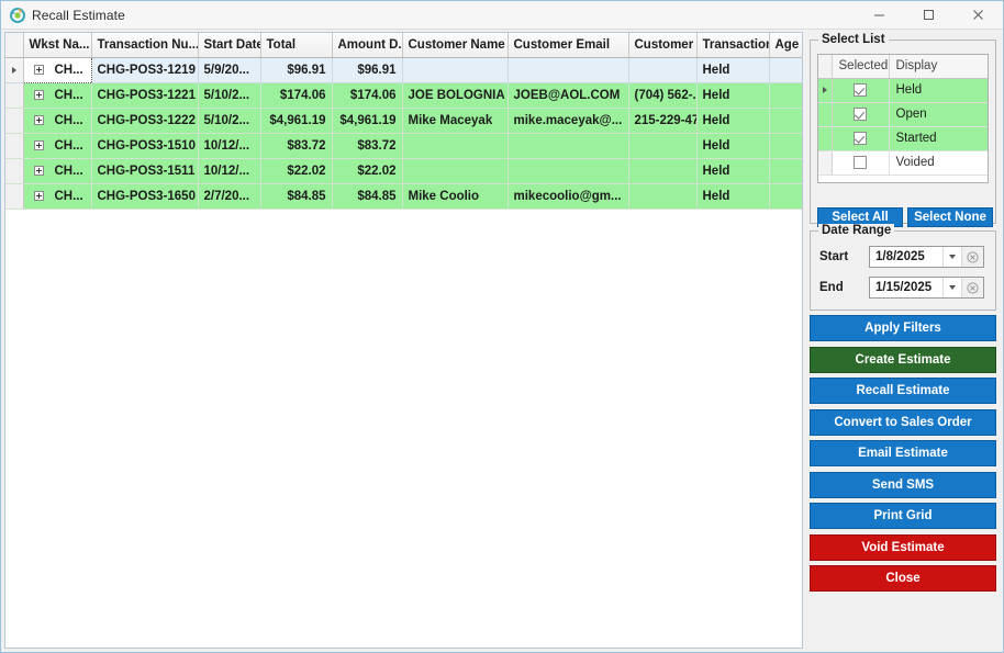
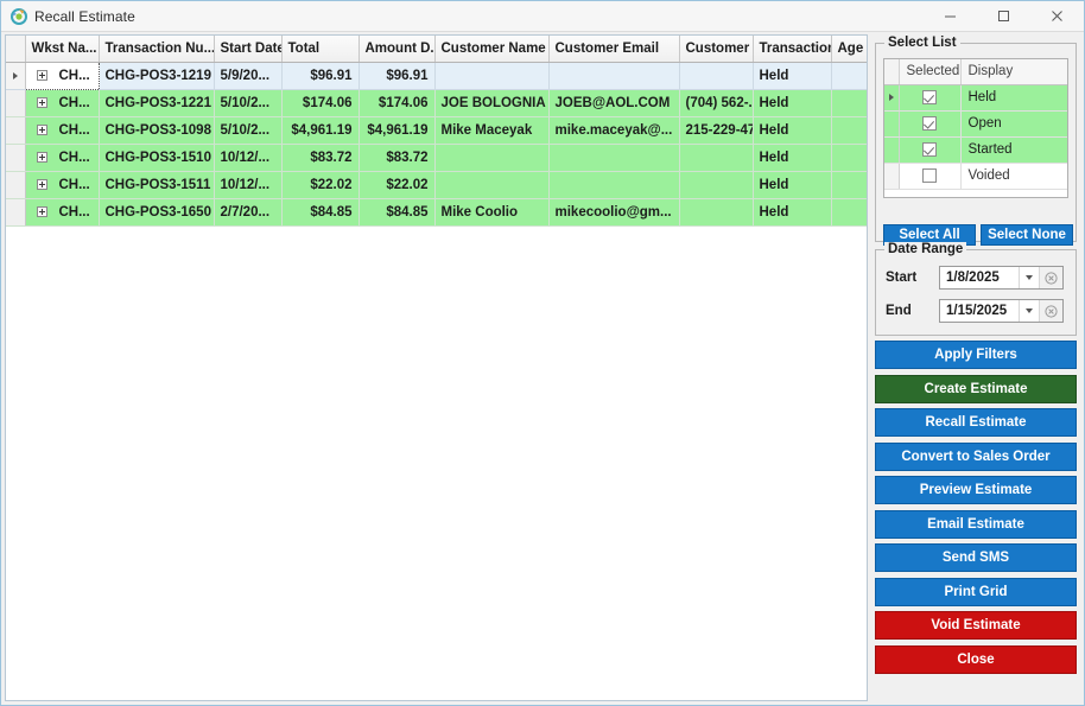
  Recall Estimate
  	Wkst Na...	Transaction Nu..	Start Dat	Total	Amount D.	Customer Name	Customer Email	Customer	Transactio	Age
  	CH...	CHG-POS3-1219	5/9/20...	$96.91	$96.91				Held
  	CH...	CHG-POS3-1221	5/10/2...	$174.06	$174.06	JOE BOLOGNIA	JOEB@AOL.COM	(704) 562-.	Held
- 	CH...	CHG-POS3-1222	5/10/2...	$4,961.19	$4,961.19	Mike Maceyak	mike.maceyak@...	215-229-47	Held
+ 	CH...	CHG-POS3-1098	5/10/2...	$4,961.19	$4,961.19	Mike Maceyak	mike.maceyak@...	215-229-47	Held
  	CH...	CHG-POS3-1510	10/12/...	$83.72	$83.72				Held
  	CH...	CHG-POS3-1511	10/12/...	$22.02	$22.02				Held
  	CH...	CHG-POS3-1650	2/7/20...	$84.85	$84.85	Mike Coolio	mikecoolio@gm...		Held
  Select List
  	Selected	Display
  		Held
  		Open
  		Started
  		Voided
  Select All
  Select None
  Date Range
  Start
  1/8/2025
  End
  1/15/2025
  Apply Filters
  Create Estimate
  Recall Estimate
  Convert to Sales Order
+ Preview Estimate
  Email Estimate
  Send SMS
  Print Grid
  Void Estimate
  Close
